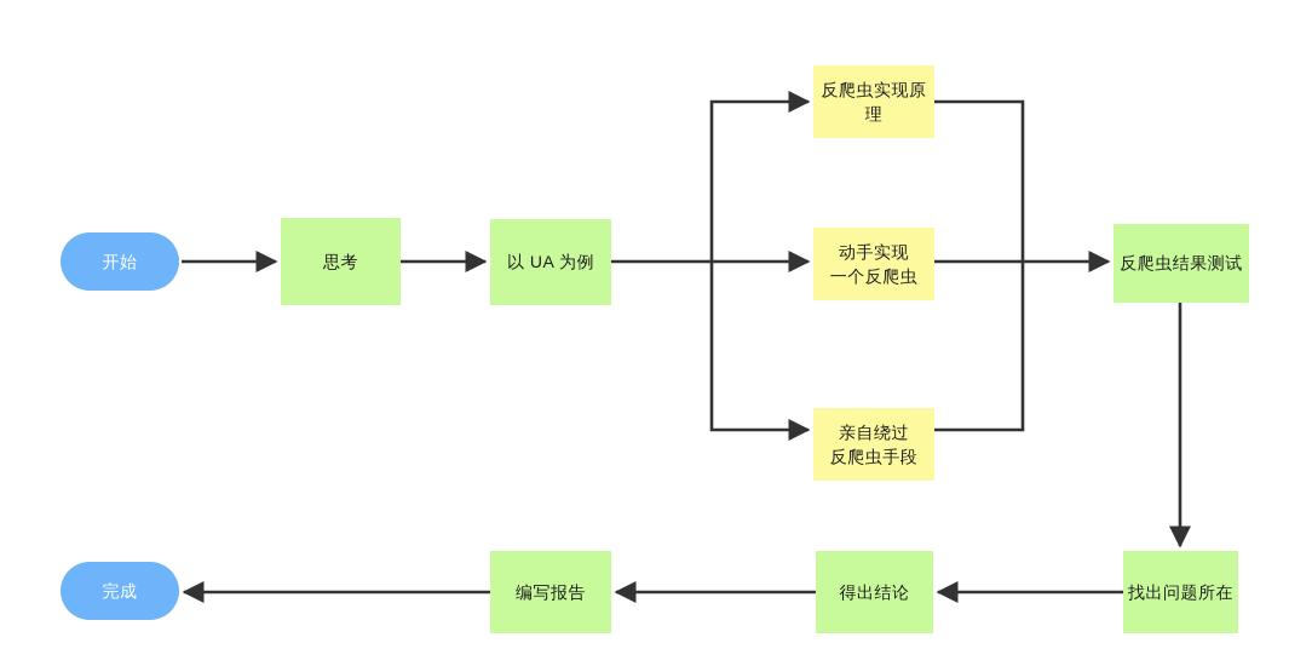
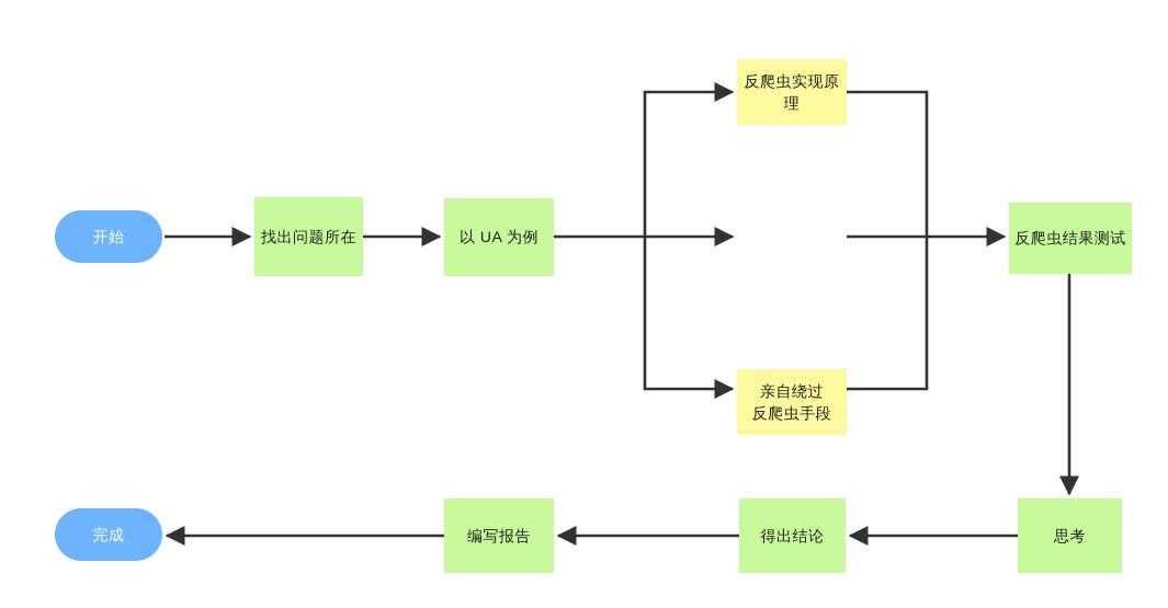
  开始
- 思考
+ 找出问题所在
  以 UA 为例
  反爬虫实现原
  理
- 动手实现
- 一个反爬虫
  亲自绕过
  反爬虫手段
  反爬虫结果测试
- 找出问题所在
+ 思考
  得出结论
  编写报告
  完成
